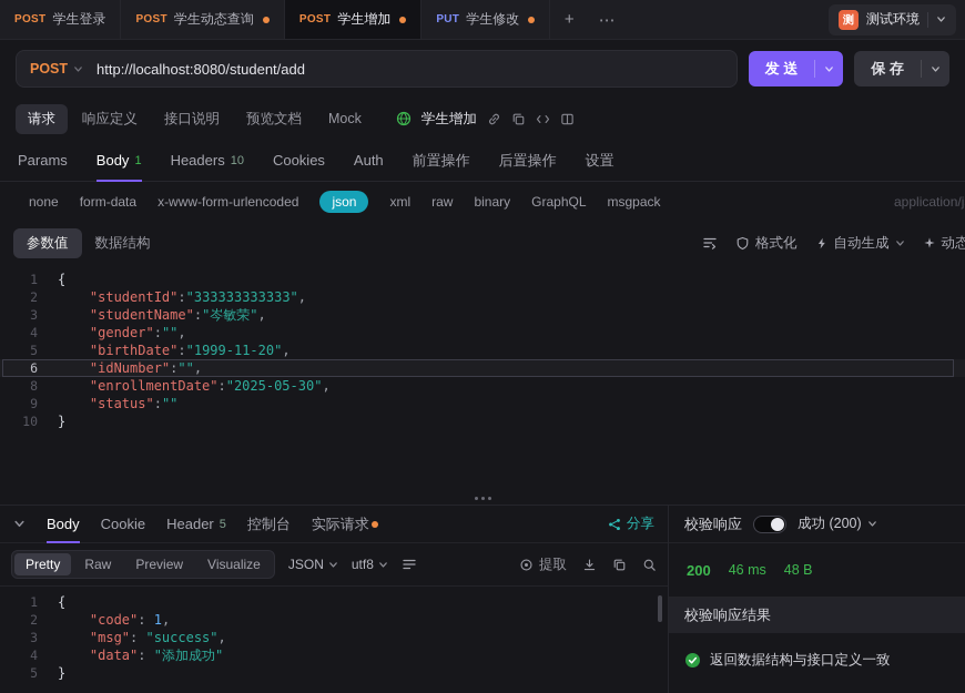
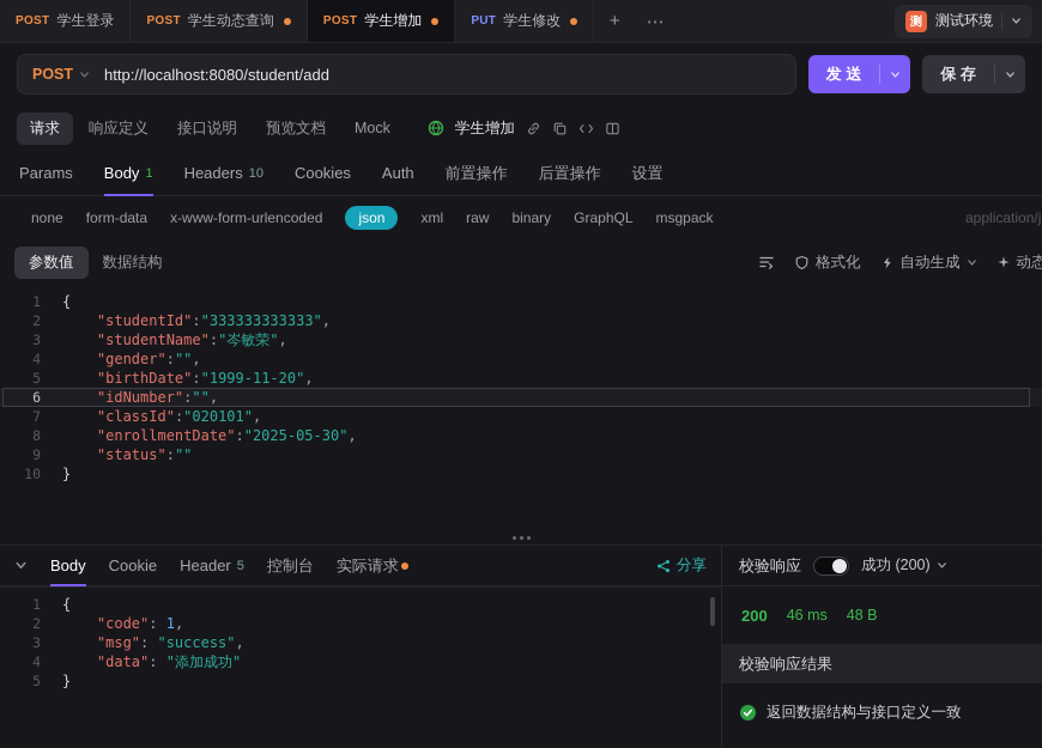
  POST
  学生登录
  POST
  学生动态查询
  POST
  学生增加
  PUT
  学生修改
  +
  ⋯
  测
  测试环境
  POST
  http://localhost:8080/student/add
  发 送
  保 存
  请求
  响应定义
  接口说明
  预览文档
  Mock
  学生增加
  Params
  Body
  1
  Headers
  10
  Cookies
  Auth
  前置操作
  后置操作
  设置
  none
  form-data
  x-www-form-urlencoded
  json
  xml
  raw
  binary
  GraphQL
  msgpack
  application/j
  参数值
  数据结构
  格式化
  自动生成
  1
  {
  2
  "studentId":"333333333333",
  3
  "studentName":"岑敏荣",
  4
  "gender":"",
  5
  "birthDate":"1999-11-20",
  6
  "idNumber":"",
+ 7
+ "classId":"020101",
  8
  "enrollmentDate":"2025-05-30",
  9
  "status":""
  10
  }
  Body
  Cookie
  Header
  5
  控制台
  实际请求
  分享
- Pretty
- Raw
- Preview
- Visualize
- JSON
- utf8
- 提取
  1
  {
  2
  "code": 1,
  3
  "msg": "success",
  4
  "data": "添加成功"
  5
  }
  校验响应
  成功 (200)
  200
  46 ms
  48 B
  校验响应结果
  返回数据结构与接口定义一致
